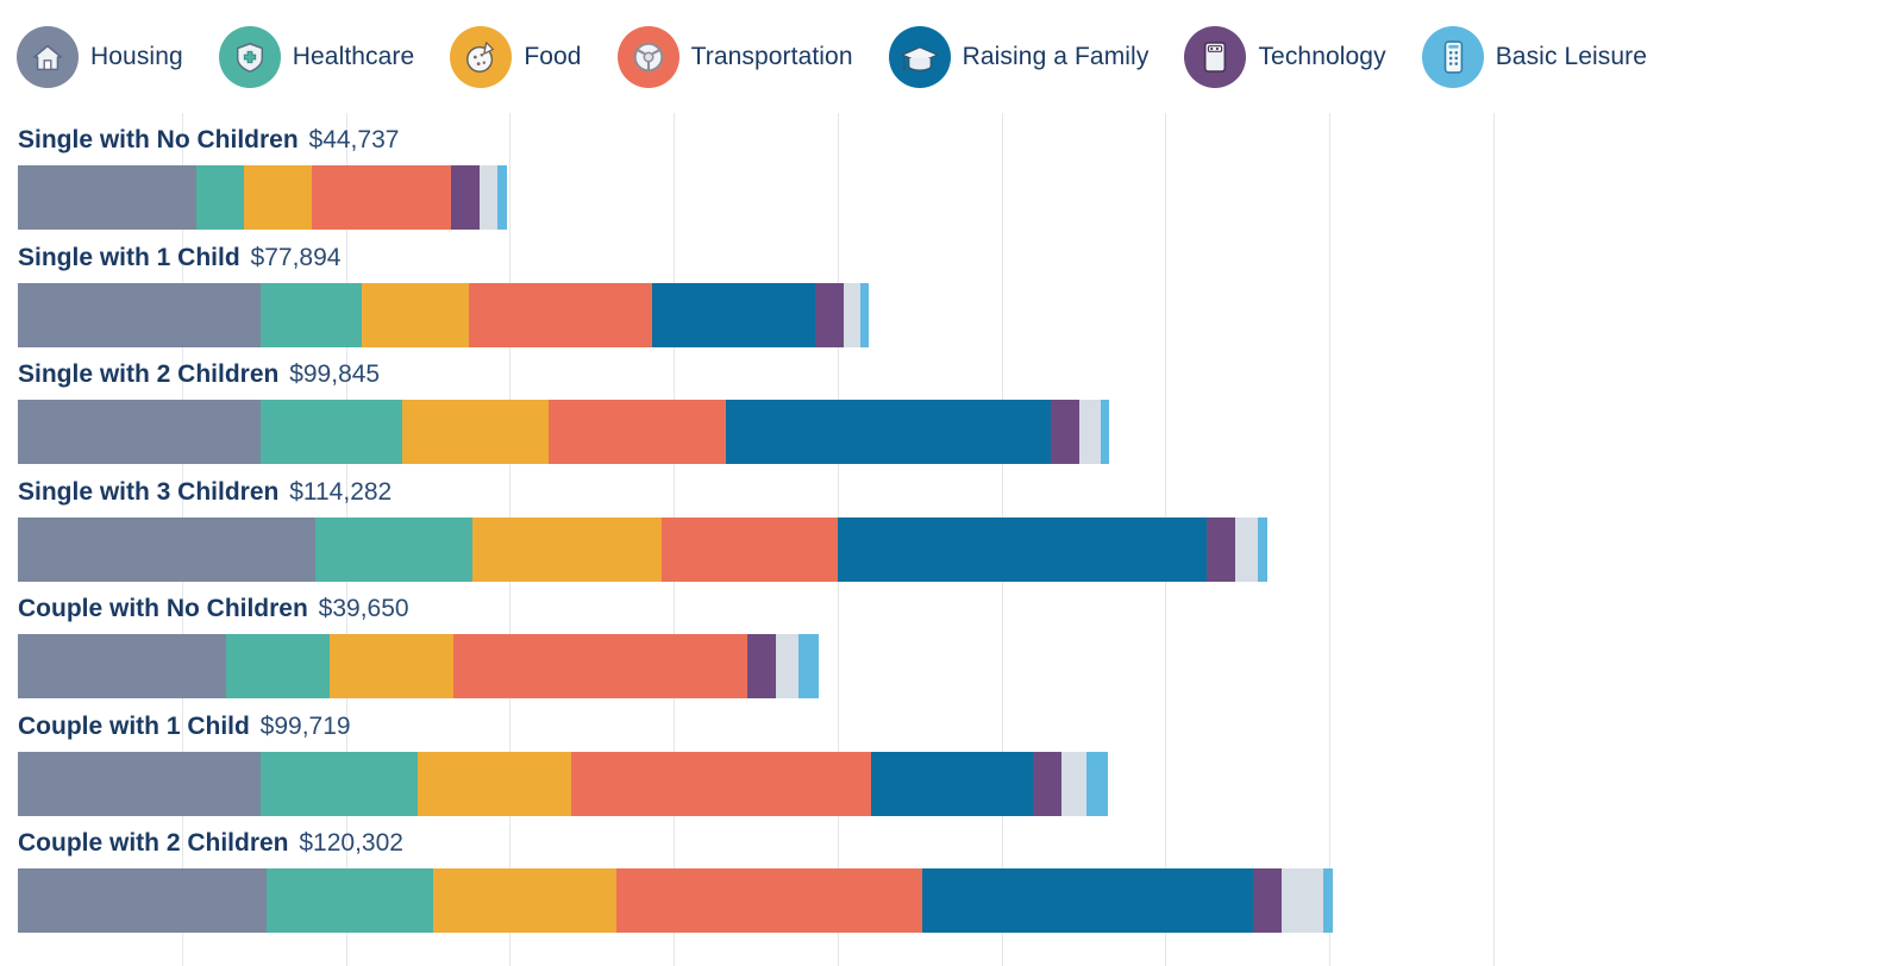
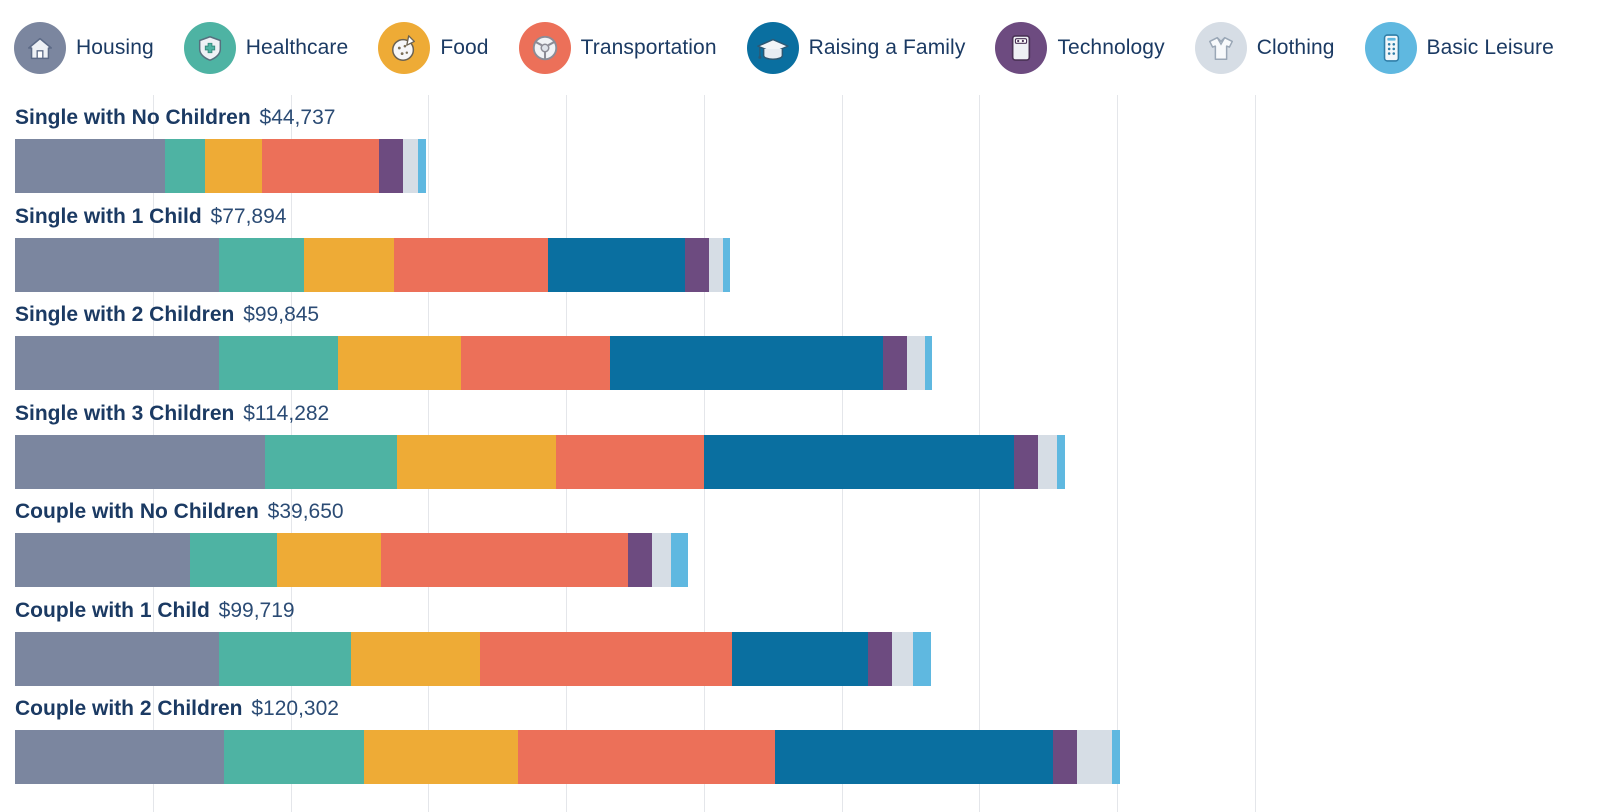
  Housing
  Healthcare
  Food
  Transportation
  Raising a Family
  Technology
+ Clothing
  Basic Leisure
  Single with No Children $44,737
  Single with 1 Child $77,894
  Single with 2 Children $99,845
  Single with 3 Children $114,282
  Couple with No Children $39,650
  Couple with 1 Child $99,719
  Couple with 2 Children $120,302
